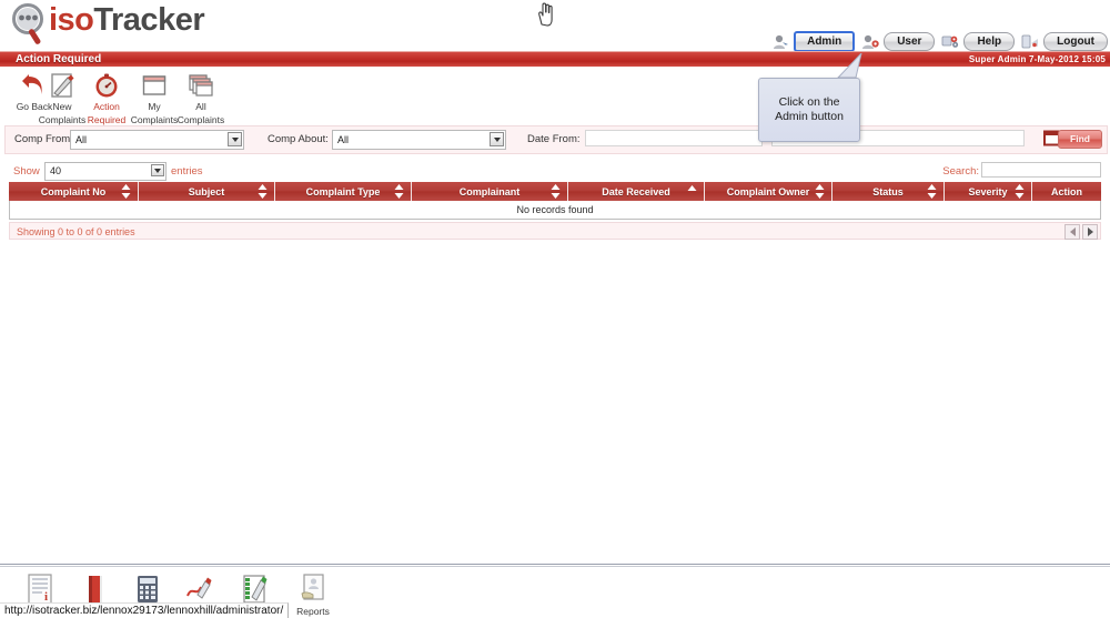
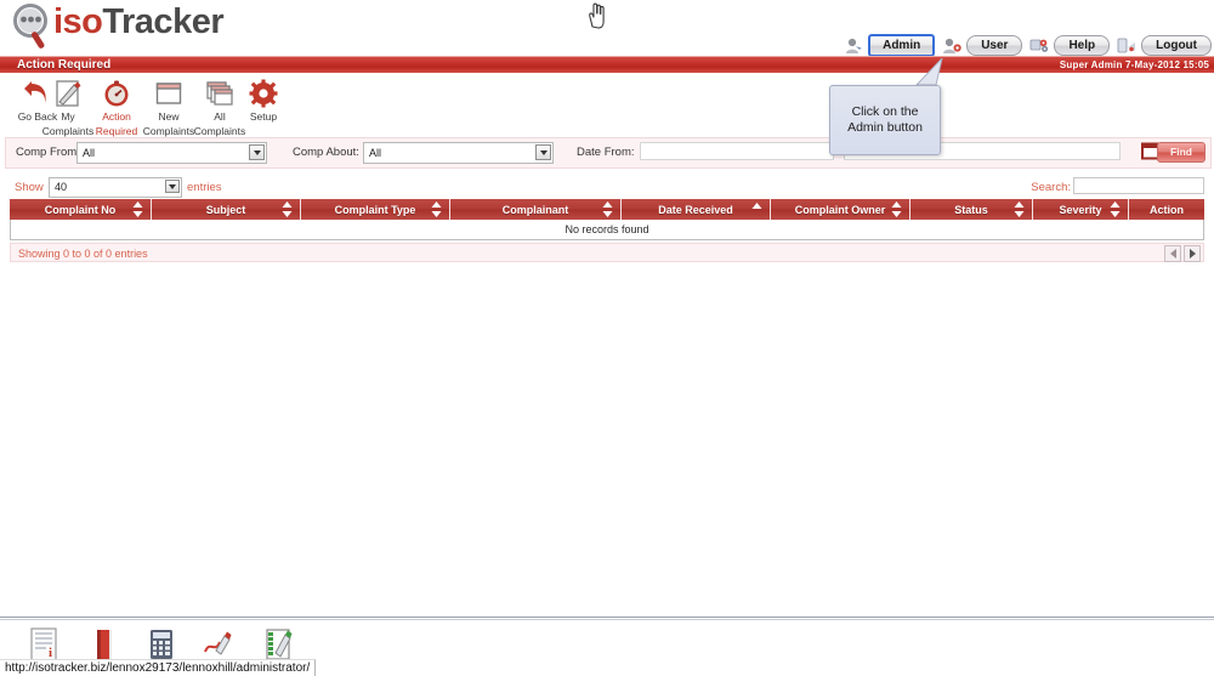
  isoTracker
  Admin
  User
  Help
  Logout
  Action Required
  Super Admin 7-May-2012 15:05
  Go Back
- New
+ My
  Complaints
  Action
  Required
- My
+ New
  Complaints
  All
  Complaints
+ Setup
  Comp From
  All
  Comp About:
  All
  Date From:
  Find
  Show
  40
  entries
  Search:
  Complaint No
  Subject
  Complaint Type
  Complainant
  Date Received
  Complaint Owner
  Status
  Severity
  Action
  No records found
  Showing 0 to 0 of 0 entries
  Click on the
  Admin button
  i
- Reports
  http://isotracker.biz/lennox29173/lennoxhill/administrator/
